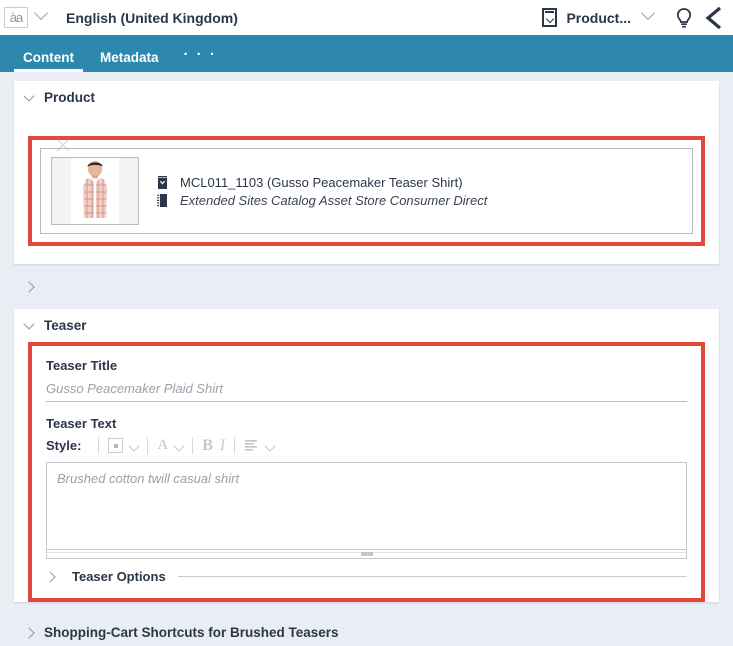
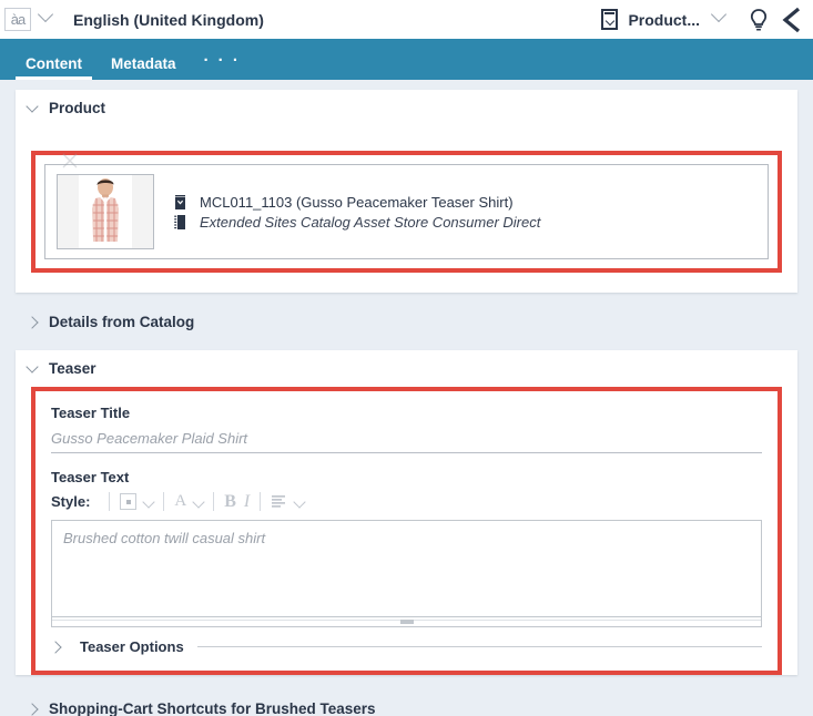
  àa
  English (United Kingdom)
  Product...
  Content
  Metadata
  · · ·
  Product
  MCL011_1103 (Gusso Peacemaker Teaser Shirt)
  Extended Sites Catalog Asset Store Consumer Direct
+ Details from Catalog
  Teaser
  Teaser Title
  Gusso Peacemaker Plaid Shirt
  Teaser Text
  Style:
  A
  B
  I
  Brushed cotton twill casual shirt
  Teaser Options
  Shopping-Cart Shortcuts for Brushed Teasers
